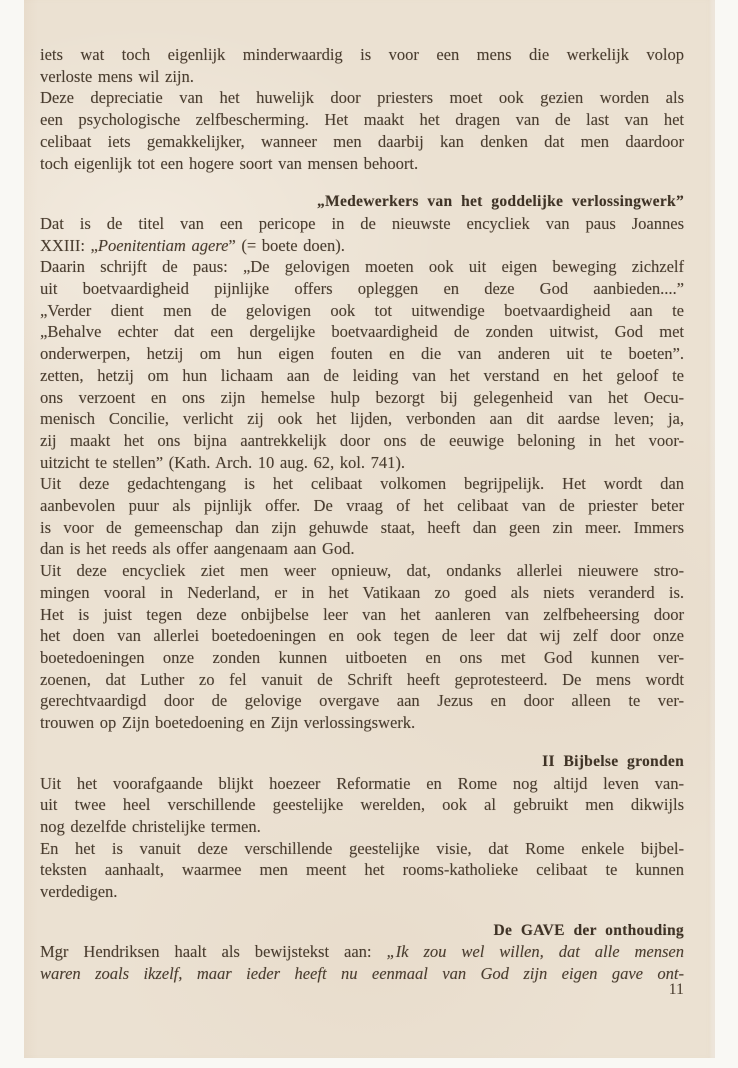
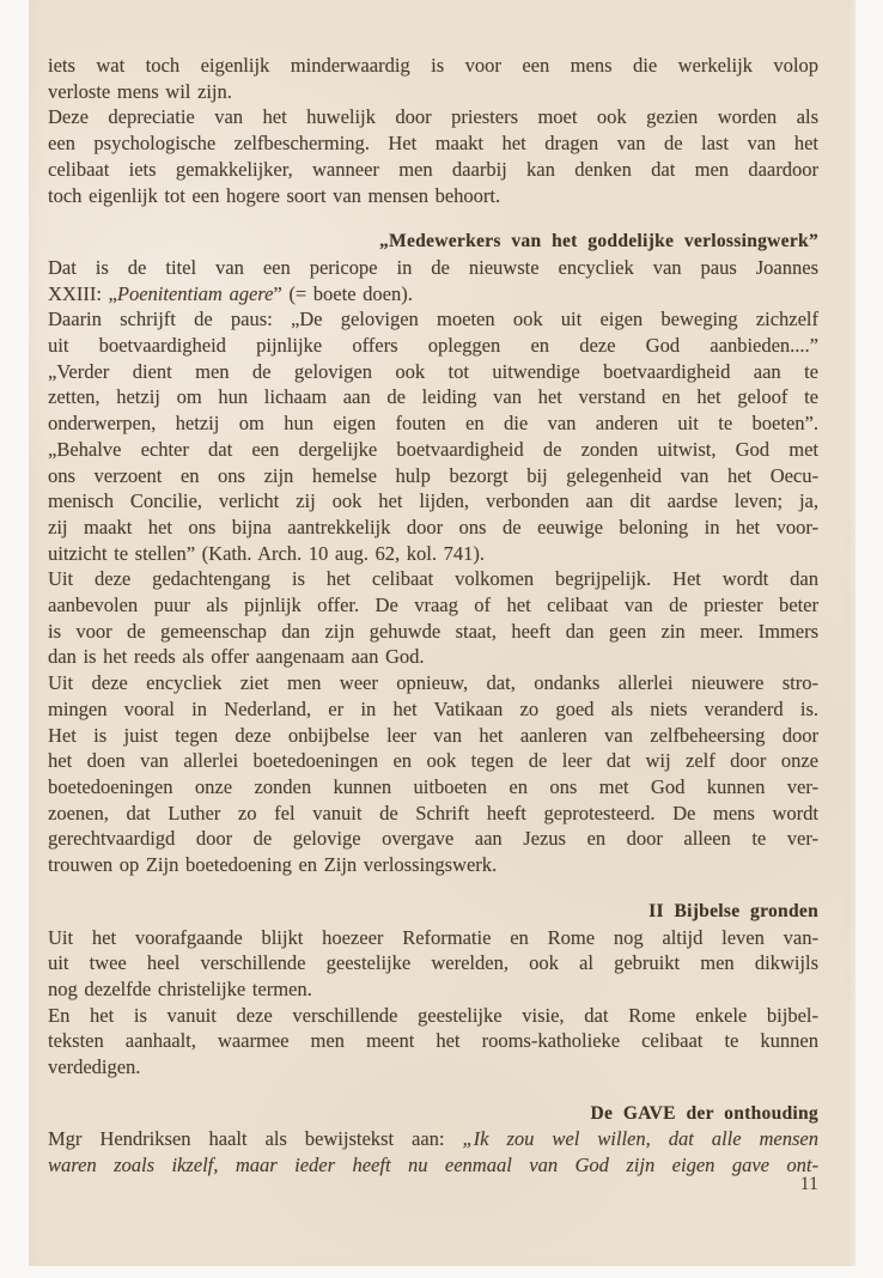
  iets wat toch eigenlijk minderwaardig is voor een mens die werkelijk volop
  verloste mens wil zijn.
  Deze depreciatie van het huwelijk door priesters moet ook gezien worden als
  een psychologische zelfbescherming. Het maakt het dragen van de last van het
  celibaat iets gemakkelijker, wanneer men daarbij kan denken dat men daardoor
  toch eigenlijk tot een hogere soort van mensen behoort.
  „Medewerkers van het goddelijke verlossingwerk”
  Dat is de titel van een pericope in de nieuwste encycliek van paus Joannes
  XXIII: „Poenitentiam agere” (= boete doen).
  Daarin schrijft de paus: „De gelovigen moeten ook uit eigen beweging zichzelf
  uit boetvaardigheid pijnlijke offers opleggen en deze God aanbieden....”
  „Verder dient men de gelovigen ook tot uitwendige boetvaardigheid aan te
- „Behalve echter dat een dergelijke boetvaardigheid de zonden uitwist, God met
+ zetten, hetzij om hun lichaam aan de leiding van het verstand en het geloof te
  onderwerpen, hetzij om hun eigen fouten en die van anderen uit te boeten”.
- zetten, hetzij om hun lichaam aan de leiding van het verstand en het geloof te
+ „Behalve echter dat een dergelijke boetvaardigheid de zonden uitwist, God met
  ons verzoent en ons zijn hemelse hulp bezorgt bij gelegenheid van het Oecu-
  menisch Concilie, verlicht zij ook het lijden, verbonden aan dit aardse leven; ja,
  zij maakt het ons bijna aantrekkelijk door ons de eeuwige beloning in het voor-
  uitzicht te stellen” (Kath. Arch. 10 aug. 62, kol. 741).
  Uit deze gedachtengang is het celibaat volkomen begrijpelijk. Het wordt dan
  aanbevolen puur als pijnlijk offer. De vraag of het celibaat van de priester beter
  is voor de gemeenschap dan zijn gehuwde staat, heeft dan geen zin meer. Immers
  dan is het reeds als offer aangenaam aan God.
  Uit deze encycliek ziet men weer opnieuw, dat, ondanks allerlei nieuwere stro-
  mingen vooral in Nederland, er in het Vatikaan zo goed als niets veranderd is.
  Het is juist tegen deze onbijbelse leer van het aanleren van zelfbeheersing door
  het doen van allerlei boetedoeningen en ook tegen de leer dat wij zelf door onze
  boetedoeningen onze zonden kunnen uitboeten en ons met God kunnen ver-
  zoenen, dat Luther zo fel vanuit de Schrift heeft geprotesteerd. De mens wordt
  gerechtvaardigd door de gelovige overgave aan Jezus en door alleen te ver-
  trouwen op Zijn boetedoening en Zijn verlossingswerk.
  II Bijbelse gronden
  Uit het voorafgaande blijkt hoezeer Reformatie en Rome nog altijd leven van-
  uit twee heel verschillende geestelijke werelden, ook al gebruikt men dikwijls
  nog dezelfde christelijke termen.
  En het is vanuit deze verschillende geestelijke visie, dat Rome enkele bijbel-
  teksten aanhaalt, waarmee men meent het rooms-katholieke celibaat te kunnen
  verdedigen.
  De GAVE der onthouding
  Mgr Hendriksen haalt als bewijstekst aan: „Ik zou wel willen, dat alle mensen
  waren zoals ikzelf, maar ieder heeft nu eenmaal van God zijn eigen gave ont-
  11
